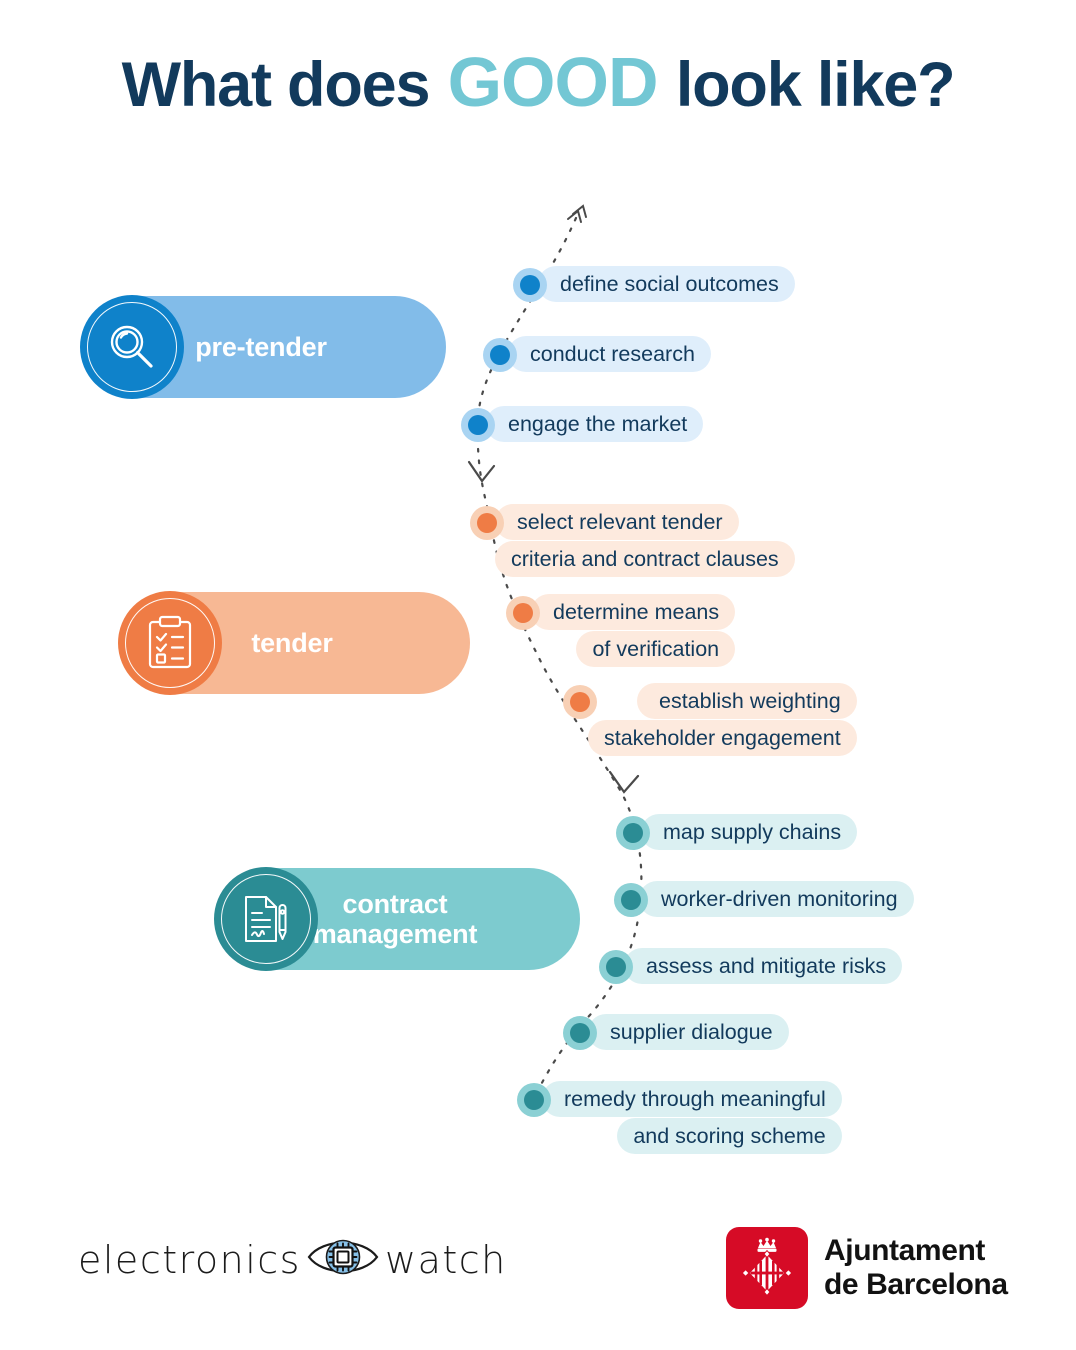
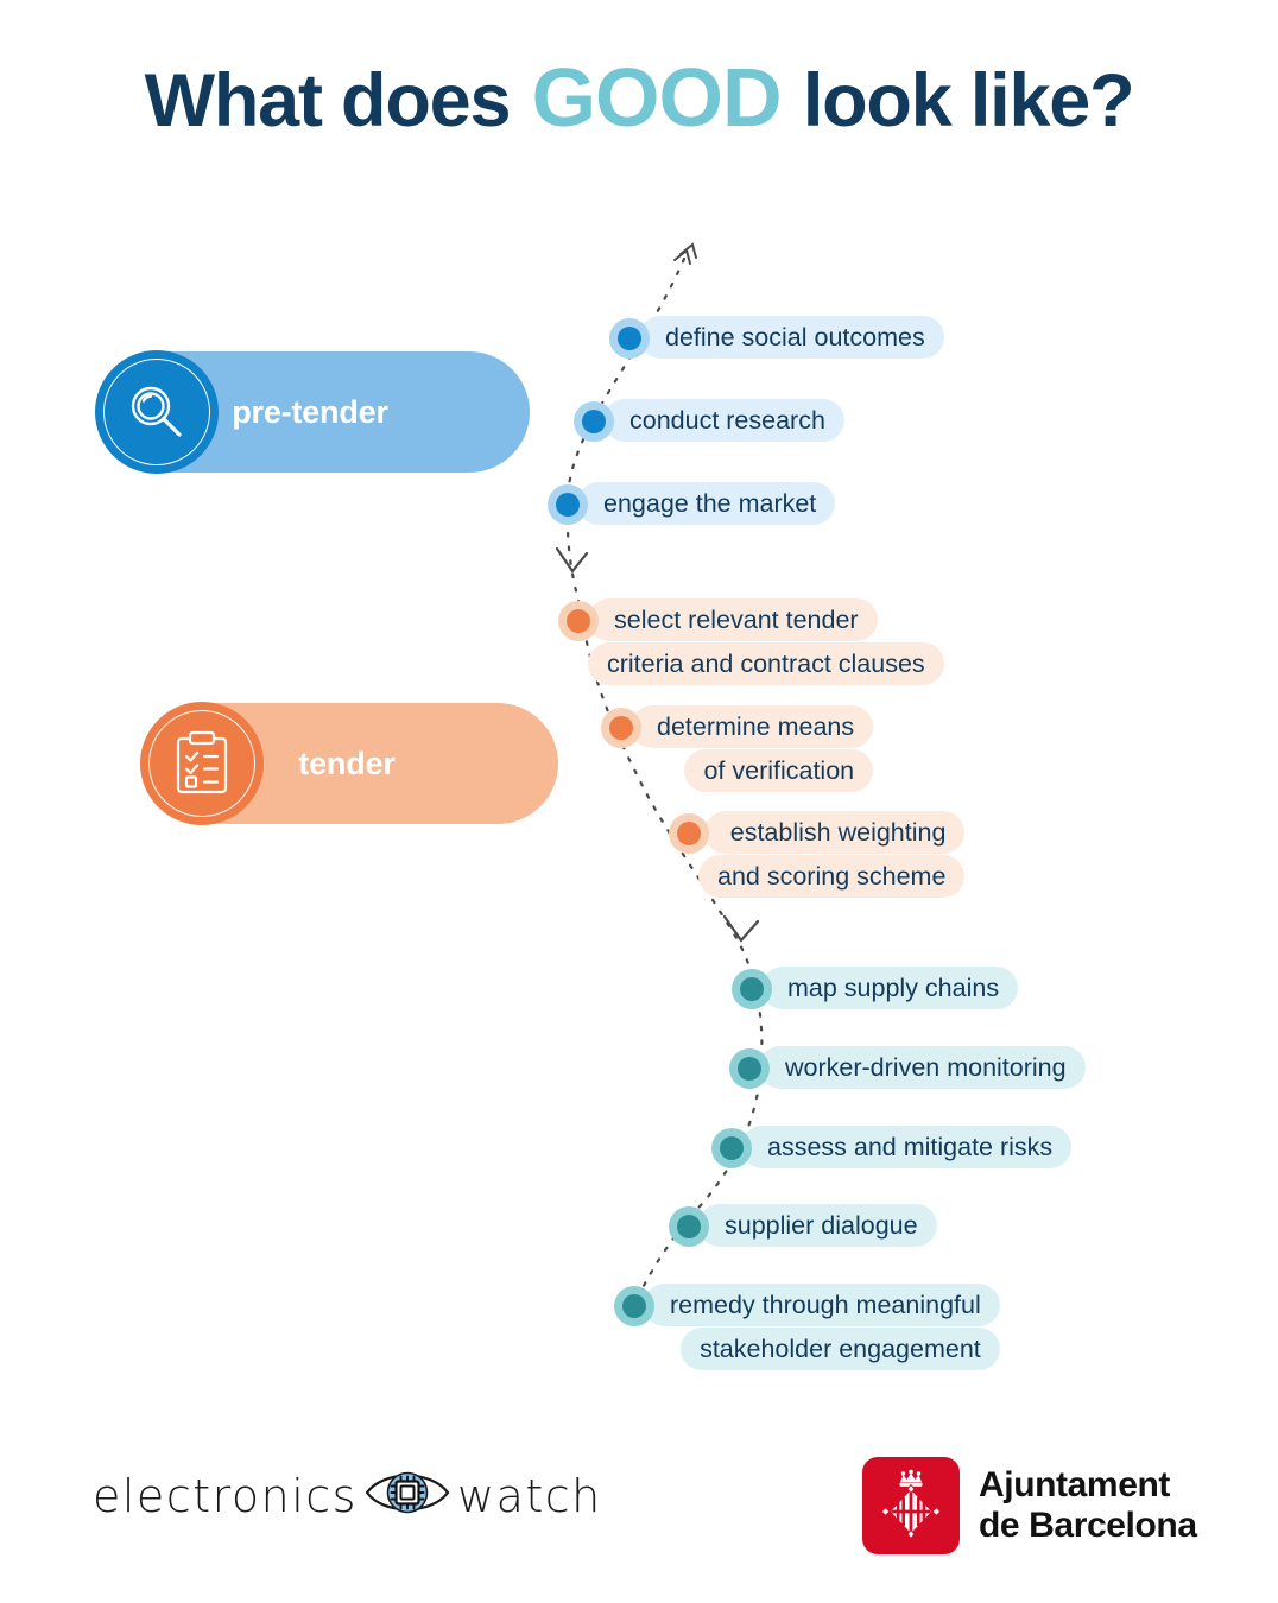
  What does GOOD look like?
  pre-tender
  define social outcomes
  conduct research
  engage the market
  tender
  select relevant tender
  criteria and contract clauses
  determine means
  of verification
  establish weighting
- stakeholder engagement
+ and scoring scheme
- contract
- management
  map supply chains
  worker-driven monitoring
  assess and mitigate risks
  supplier dialogue
  remedy through meaningful
- and scoring scheme
+ stakeholder engagement
  electronics
  watch
  Ajuntament
  de Barcelona
